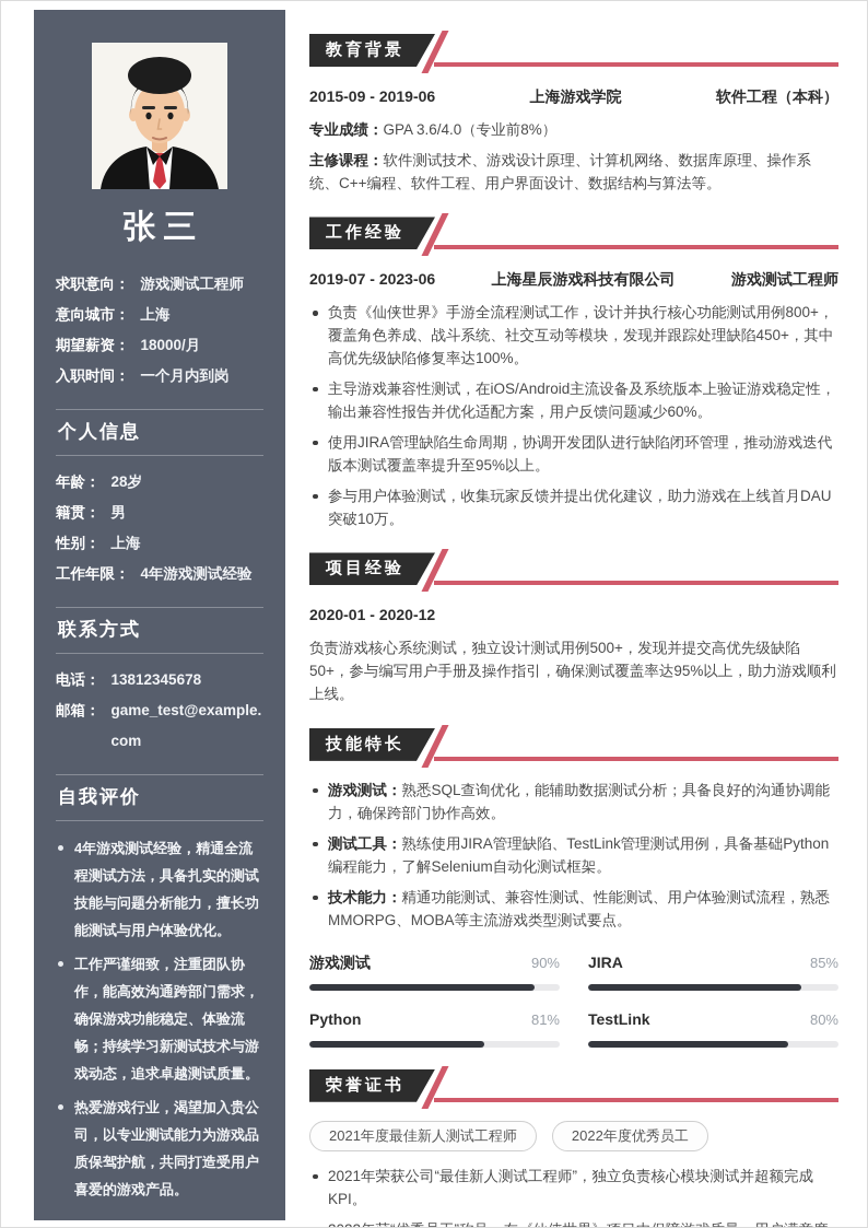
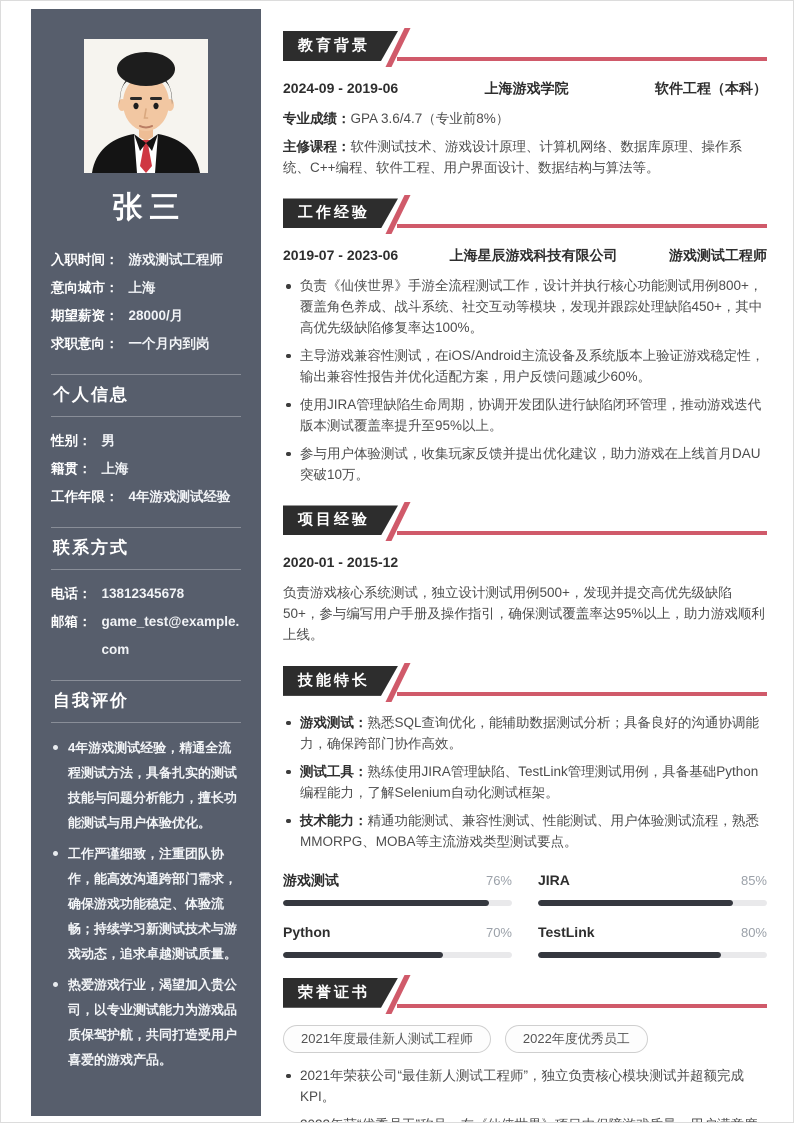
  张三
- 求职意向：
+ 入职时间：
  游戏测试工程师
  意向城市：
  上海
  期望薪资：
- 18000/月
+ 28000/月
- 入职时间：
+ 求职意向：
  一个月内到岗
  个人信息
- 年龄：
- 28岁
- 籍贯：
+ 性别：
  男
- 性别：
+ 籍贯：
  上海
  工作年限：
  4年游戏测试经验
  联系方式
  电话：
  13812345678
  邮箱：
  game_test@example.com
  自我评价
  4年游戏测试经验，精通全流程测试方法，具备扎实的测试技能与问题分析能力，擅长功能测试与用户体验优化。
  工作严谨细致，注重团队协作，能高效沟通跨部门需求，确保游戏功能稳定、体验流畅；持续学习新测试技术与游戏动态，追求卓越测试质量。
  热爱游戏行业，渴望加入贵公司，以专业测试能力为游戏品质保驾护航，共同打造受用户喜爱的游戏产品。
  教育背景
- 2015-09 - 2019-06
+ 2024-09 - 2019-06
  上海游戏学院
  软件工程（本科）
- 专业成绩：GPA 3.6/4.0（专业前8%）
+ 专业成绩：GPA 3.6/4.7（专业前8%）
  主修课程：软件测试技术、游戏设计原理、计算机网络、数据库原理、操作系统、C++编程、软件工程、用户界面设计、数据结构与算法等。
  工作经验
  2019-07 - 2023-06
  上海星辰游戏科技有限公司
  游戏测试工程师
  负责《仙侠世界》手游全流程测试工作，设计并执行核心功能测试用例800+，覆盖角色养成、战斗系统、社交互动等模块，发现并跟踪处理缺陷450+，其中高优先级缺陷修复率达100%。
  主导游戏兼容性测试，在iOS/Android主流设备及系统版本上验证游戏稳定性，输出兼容性报告并优化适配方案，用户反馈问题减少60%。
  使用JIRA管理缺陷生命周期，协调开发团队进行缺陷闭环管理，推动游戏迭代版本测试覆盖率提升至95%以上。
  参与用户体验测试，收集玩家反馈并提出优化建议，助力游戏在上线首月DAU突破10万。
  项目经验
- 2020-01 - 2020-12
+ 2020-01 - 2015-12
  负责游戏核心系统测试，独立设计测试用例500+，发现并提交高优先级缺陷50+，参与编写用户手册及操作指引，确保测试覆盖率达95%以上，助力游戏顺利上线。
  技能特长
  游戏测试：熟悉SQL查询优化，能辅助数据测试分析；具备良好的沟通协调能力，确保跨部门协作高效。
  测试工具：熟练使用JIRA管理缺陷、TestLink管理测试用例，具备基础Python编程能力，了解Selenium自动化测试框架。
  技术能力：精通功能测试、兼容性测试、性能测试、用户体验测试流程，熟悉MMORPG、MOBA等主流游戏类型测试要点。
  游戏测试
- 90%
+ 76%
  JIRA
  85%
  Python
- 81%
+ 70%
  TestLink
  80%
  荣誉证书
  2021年度最佳新人测试工程师
  2022年度优秀员工
  2021年荣获公司“最佳新人测试工程师”，独立负责核心模块测试并超额完成KPI。
